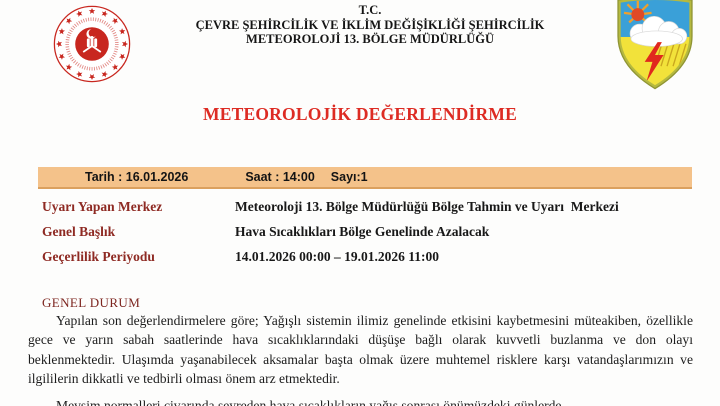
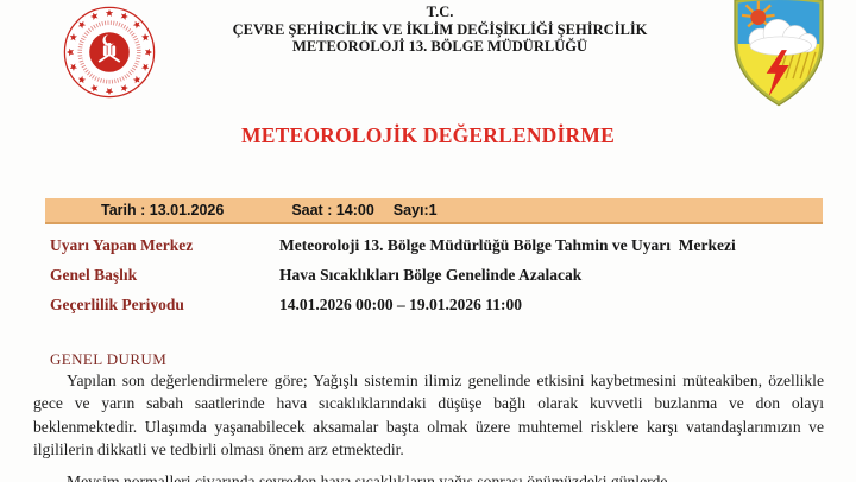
  T.C.
  ÇEVRE ŞEHİRCİLİK VE İKLİM DEĞİŞİKLİĞİ ŞEHİRCİLİK
  METEOROLOJİ 13. BÖLGE MÜDÜRLÜĞÜ
  METEOROLOJİK DEĞERLENDİRME
- Tarih : 16.01.2026
+ Tarih : 13.01.2026
  Saat : 14:00
  Sayı:1
  Uyarı Yapan Merkez
  Meteoroloji 13. Bölge Müdürlüğü Bölge Tahmin ve Uyarı Merkezi
  Genel Başlık
  Hava Sıcaklıkları Bölge Genelinde Azalacak
  Geçerlilik Periyodu
  14.01.2026 00:00 – 19.01.2026 11:00
  GENEL DURUM
  Yapılan son değerlendirmelere göre; Yağışlı sistemin ilimiz genelinde etkisini kaybetmesini müteakiben, özellikle gece ve yarın sabah saatlerinde hava sıcaklıklarındaki düşüşe bağlı olarak kuvvetli buzlanma ve don olayı beklenmektedir. Ulaşımda yaşanabilecek aksamalar başta olmak üzere muhtemel risklere karşı vatandaşlarımızın ve ilgililerin dikkatli ve tedbirli olması önem arz etmektedir.
